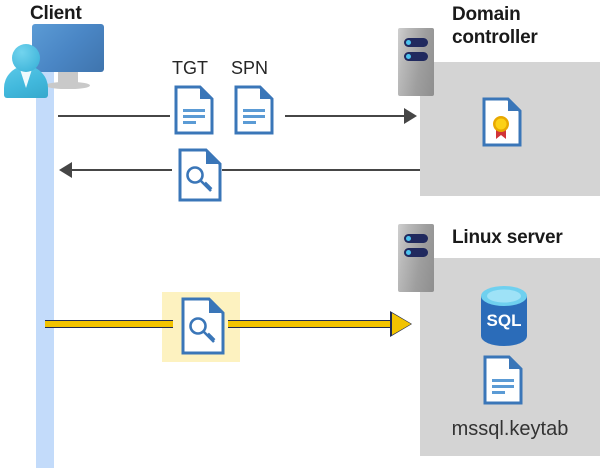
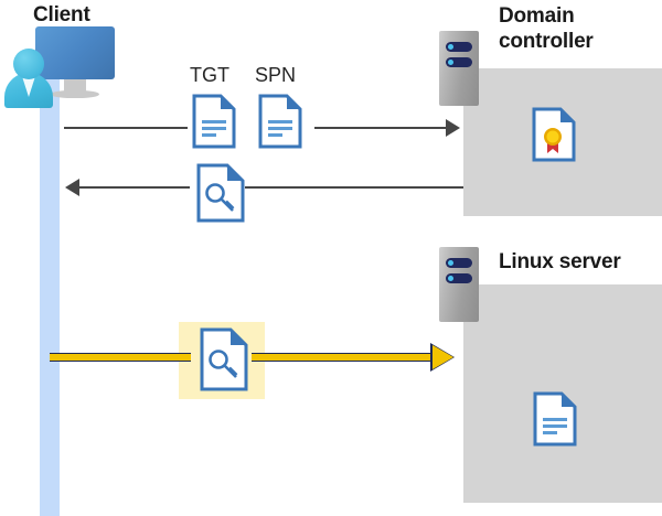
  Client
  Domain
  controller
  Linux server
- SQL
- mssql.keytab
  TGT
  SPN
